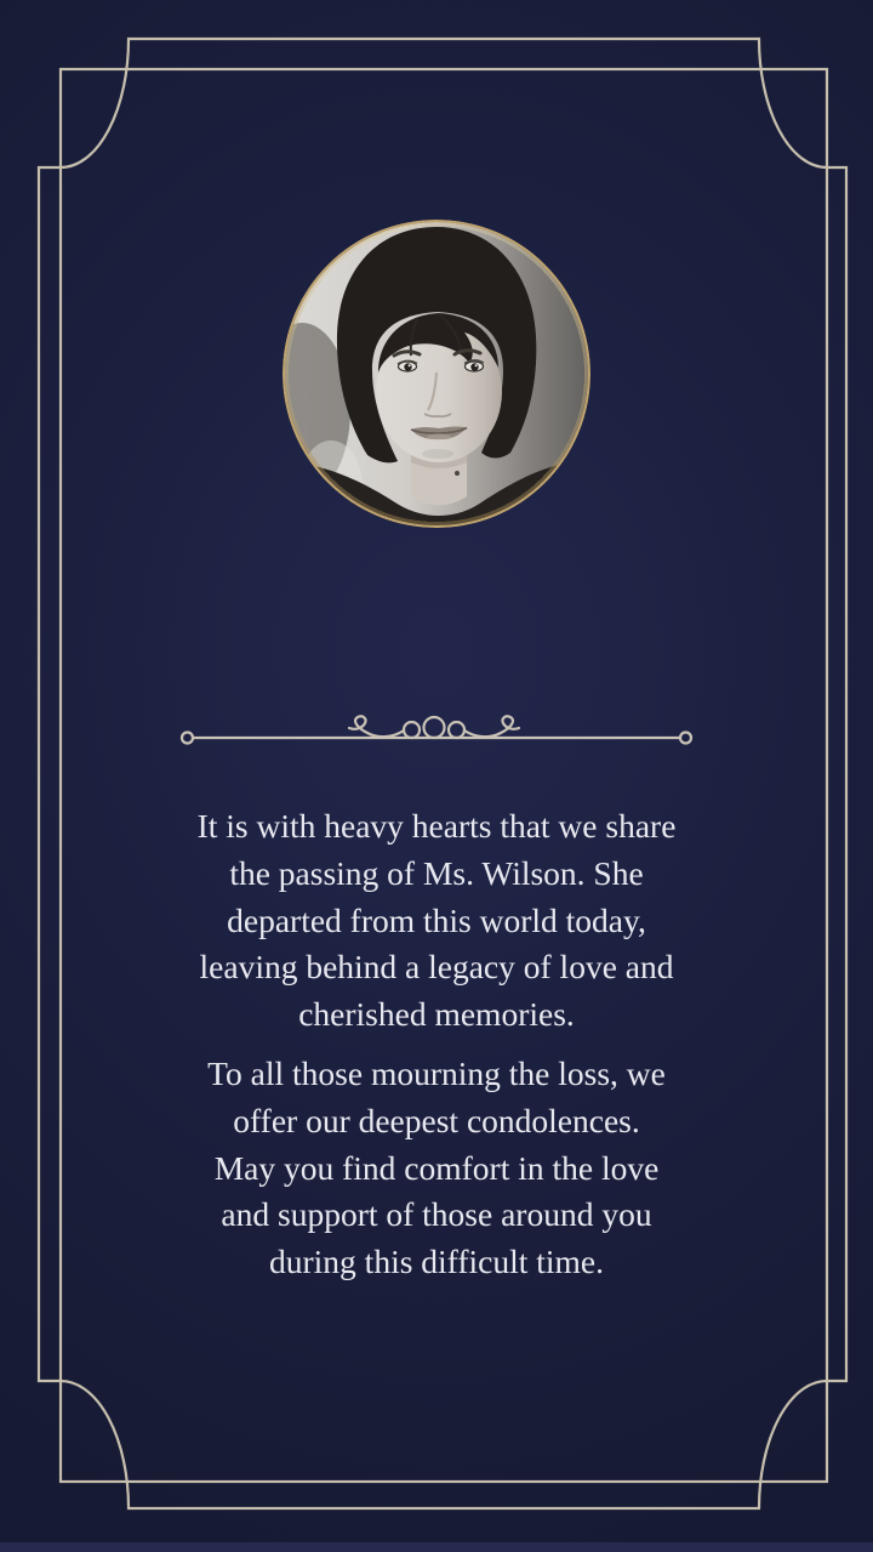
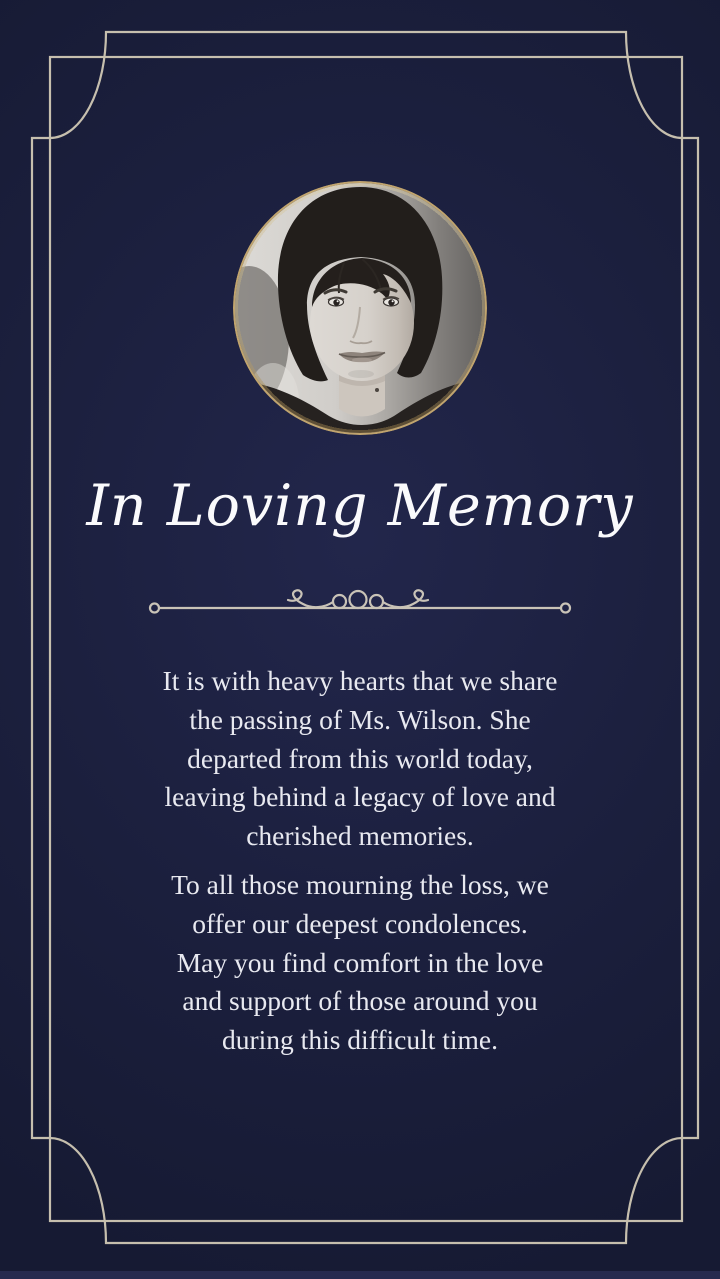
+ In Loving Memory
  It is with heavy hearts that we share
  the passing of Ms. Wilson. She
  departed from this world today,
  leaving behind a legacy of love and
  cherished memories.
  To all those mourning the loss, we
  offer our deepest condolences.
  May you find comfort in the love
  and support of those around you
  during this difficult time.
